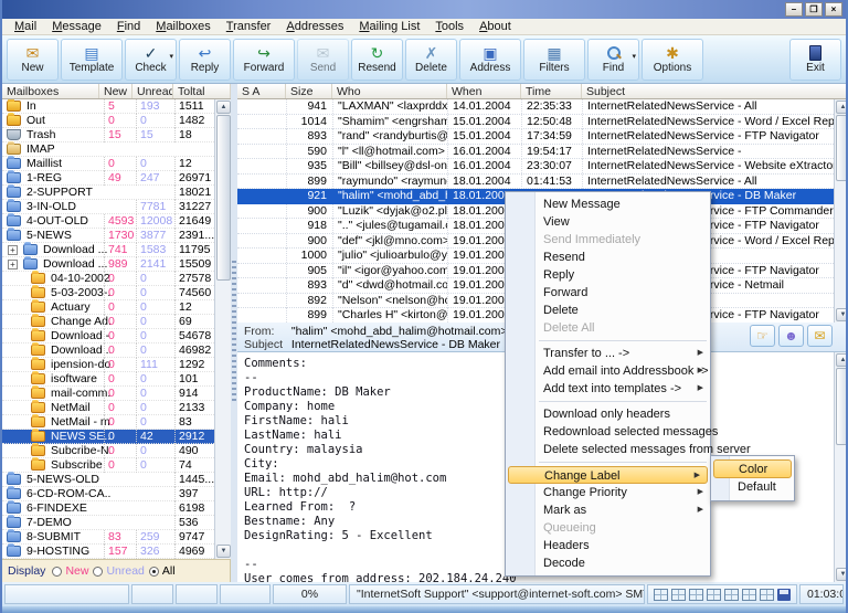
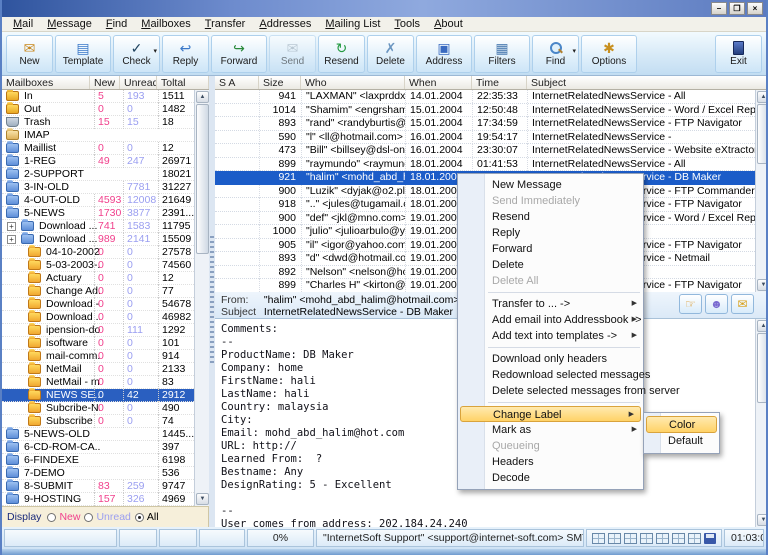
  –
  ❐
  ×
  Mail
  Message
  Find
  Mailboxes
  Transfer
  Addresses
  Mailing List
  Tools
  About
  ✉
  New
  ▤
  Template
  ✓
  Check
  ↩
  Reply
  ↪
  Forward
  ✉
  Send
  ↻
  Resend
  ✗
  Delete
  ▣
  Address
  ▦
  Filters
  Find
  ✱
  Options
  Exit
  Mailboxes
  New
  Unread
  Toltal
  In
  5
  193
  1511
  Out
  0
  0
  1482
  Trash
  15
  15
  18
  IMAP
  Maillist
  0
  0
  12
  1-REG
  49
  247
  26971
  2-SUPPORT
  18021
  3-IN-OLD
  7781
  31227
  4-OUT-OLD
  4593
  12008
  21649
  5-NEWS
  1730
  3877
  2391...
  +
  Download ...
  741
  1583
  11795
  +
  Download ...
  989
  2141
  15509
  04-10-2002
  0
  0
  27578
  5-03-2003-.
  0
  0
  74560
  Actuary
  0
  0
  12
  Change Ad.
  0
  0
- 69
+ 77
  Download -
  0
  0
  54678
  Download ..
  0
  0
  46982
  ipension-do
  0
  111
  1292
  isoftware
  0
  0
  101
  mail-comm.
  0
  0
  914
  NetMail
  0
  0
  2133
  NetMail - m
  0
  0
  83
  NEWS SE..
  0
  42
  2912
  Subcribe-N.
  0
  0
  490
  Subscribe
  0
  0
  74
  5-NEWS-OLD
  1445...
  6-CD-ROM-CA..
  397
  6-FINDEXE
  6198
  7-DEMO
  536
  8-SUBMIT
  83
  259
  9747
  9-HOSTING
  157
  326
  4969
  Display
  New
  Unread
  All
  S A
  Size
  Who
  When
  Time
  Subject
  941
  "LAXMAN" <laxprddx
  14.01.2004
  22:35:33
  InternetRelatedNewsService - All
  1014
  "Shamim" <engrsham
  15.01.2004
  12:50:48
  InternetRelatedNewsService - Word / Excel Rep
  893
  "rand" <randyburtis@
  15.01.2004
  17:34:59
  InternetRelatedNewsService - FTP Navigator
  590
  "l" <ll@hotmail.com>
  16.01.2004
  19:54:17
  InternetRelatedNewsService -
- 935
+ 473
  "Bill" <billsey@dsl-on
  16.01.2004
  23:30:07
  InternetRelatedNewsService - Website eXtracto
  899
  "raymundo" <raymun
  18.01.2004
  01:41:53
  InternetRelatedNewsService - All
  921
  "halim" <mohd_abd_
  18.01.200
  900
  "Luzik" <dyjak@o2.pl
  18.01.200
  918
  ".." <jules@tugamail.
  18.01.200
  900
  "def" <jkl@mno.com>
  19.01.200
  1000
  "julio" <julioarbulo@y
  19.01.200
  905
  "il" <igor@yahoo.com
  19.01.200
  893
  "d" <dwd@hotmail.co
  19.01.200
  892
  "Nelson" <nelson@h
  19.01.200
  899
  "Charles H" <kirton@
  19.01.200
  From: "halim" <mohd_abd_halim@hotmail.com
  Subject InternetRelatedNewsService - DB Maker
  Comments:
  --
  ProductName: DB Maker
  Company: home
  FirstName: hali
  LastName: hali
  Country: malaysia
  City:
  Email: mohd_abd_halim@hot.com
  URL: http://
  Learned From: ?
  Bestname: Any
  DesignRating: 5 - Excellent
  --
  User comes from address: 202.184.24.240
  0%
  01:03:0
  New Message
- View
  Send Immediately
  Resend
  Reply
  Forward
  Delete
  Delete All
  Transfer to ... ->
  Add email into Addressbook ->
  Add text into templates ->
  Download only headers
  Redownload selected messages
  Delete selected messages from server
  Change Label
- Change Priority
  Mark as
  Queueing
  Headers
  Decode
  Color
  Default
